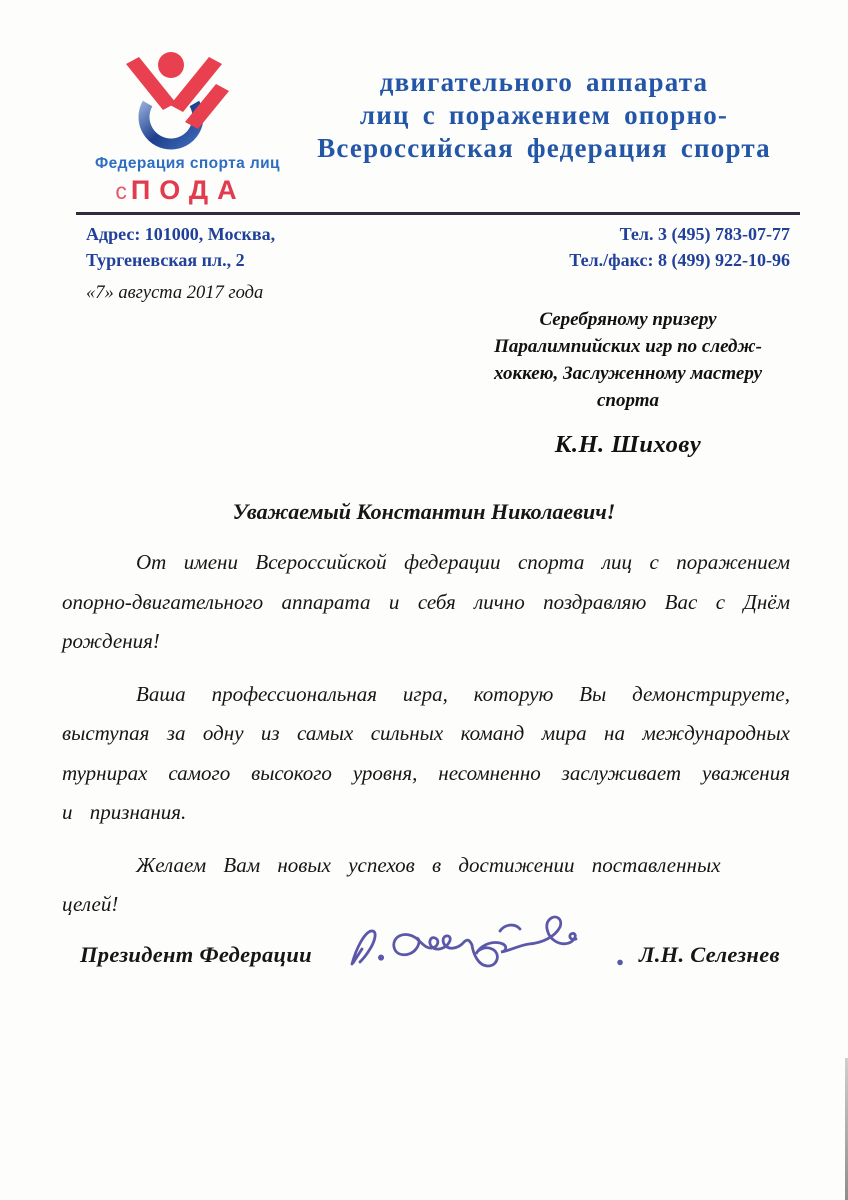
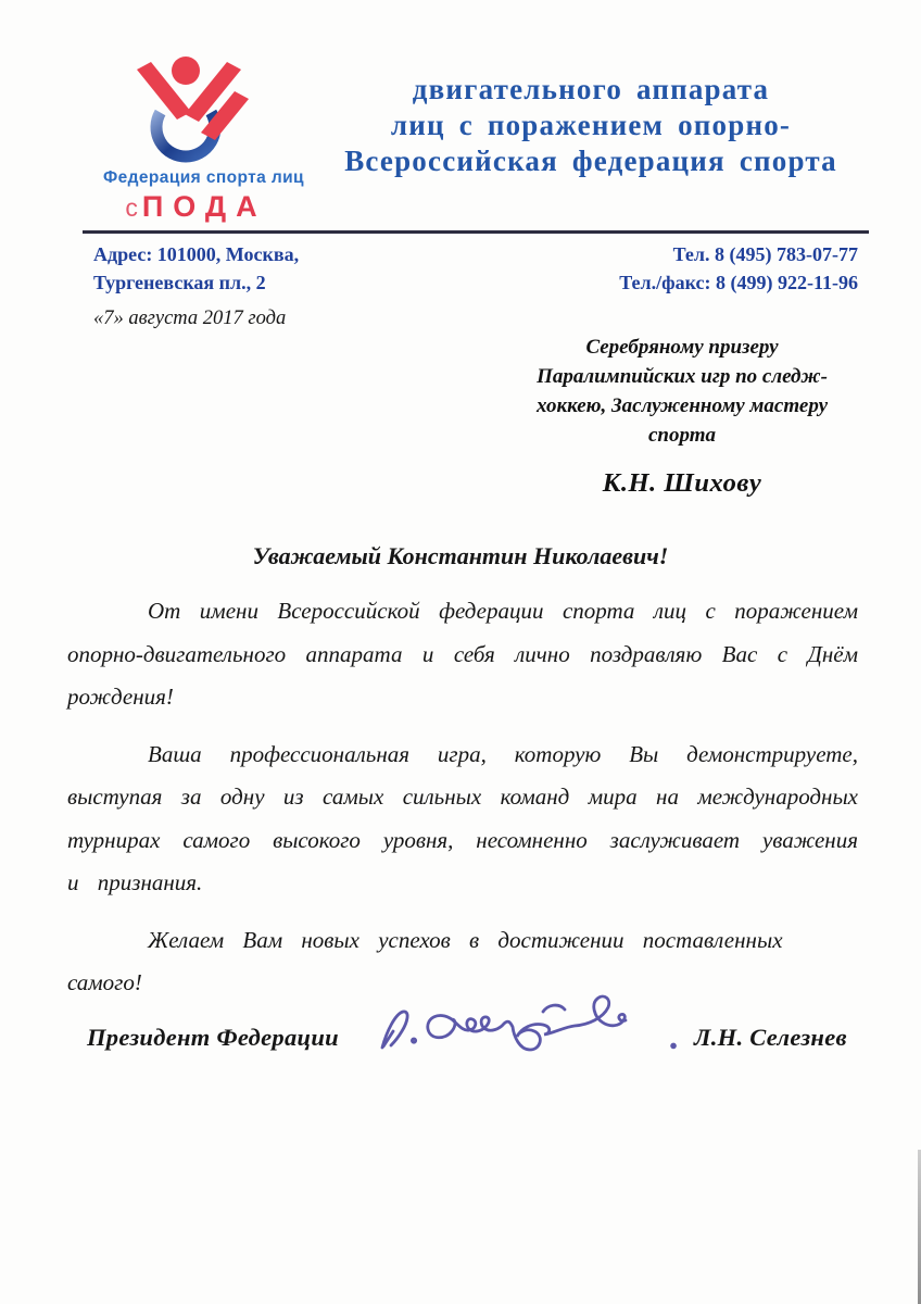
  Федерация спорта лиц
  сПОДА
  двигательного аппарата
  лиц с поражением опорно-
  Всероссийская федерация спорта
  Адрес: 101000, Москва,
  Тургеневская пл., 2
- Тел. 3 (495) 783-07-77
+ Тел. 8 (495) 783-07-77
- Тел./факс: 8 (499) 922-10-96
+ Тел./факс: 8 (499) 922-11-96
  «7» августа 2017 года
  Серебряному призеру
  Паралимпийских игр по следж-
  хоккею, Заслуженному мастеру
  спорта
  К.Н. Шихову
  Уважаемый Константин Николаевич!
  От имени Всероссийской федерации спорта лиц с поражением опорно-двигательного аппарата и себя лично поздравляю Вас с Днём рождения!
  Ваша профессиональная игра, которую Вы демонстрируете, выступая за одну из самых сильных команд мира на международных турнирах самого высокого уровня, несомненно заслуживает уважения и признания.
- Желаем Вам новых успехов в достижении поставленных целей!
+ Желаем Вам новых успехов в достижении поставленных самого!
  Президент Федерации
  Л.Н. Селезнев
